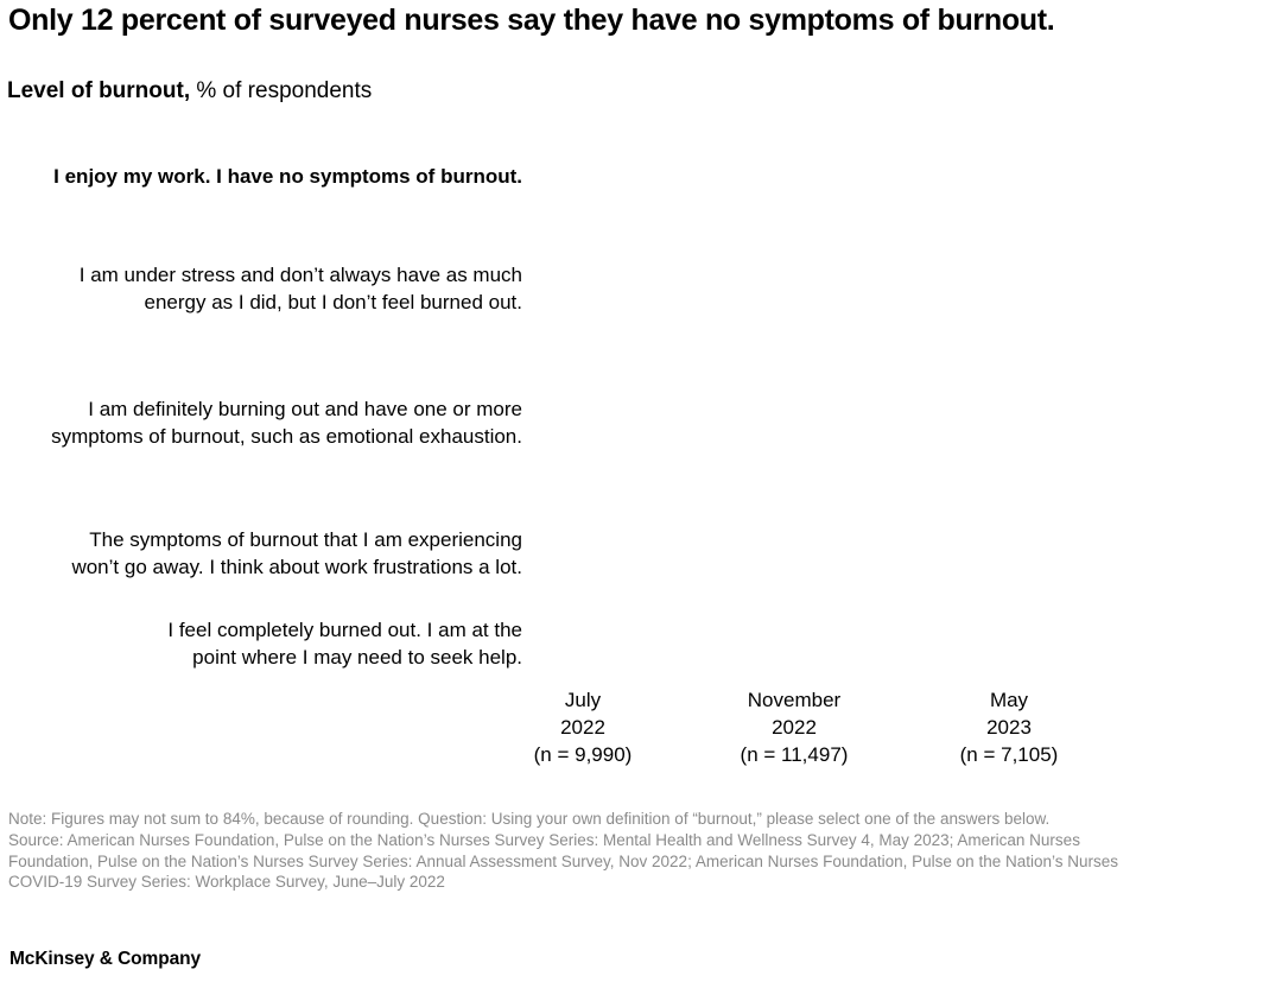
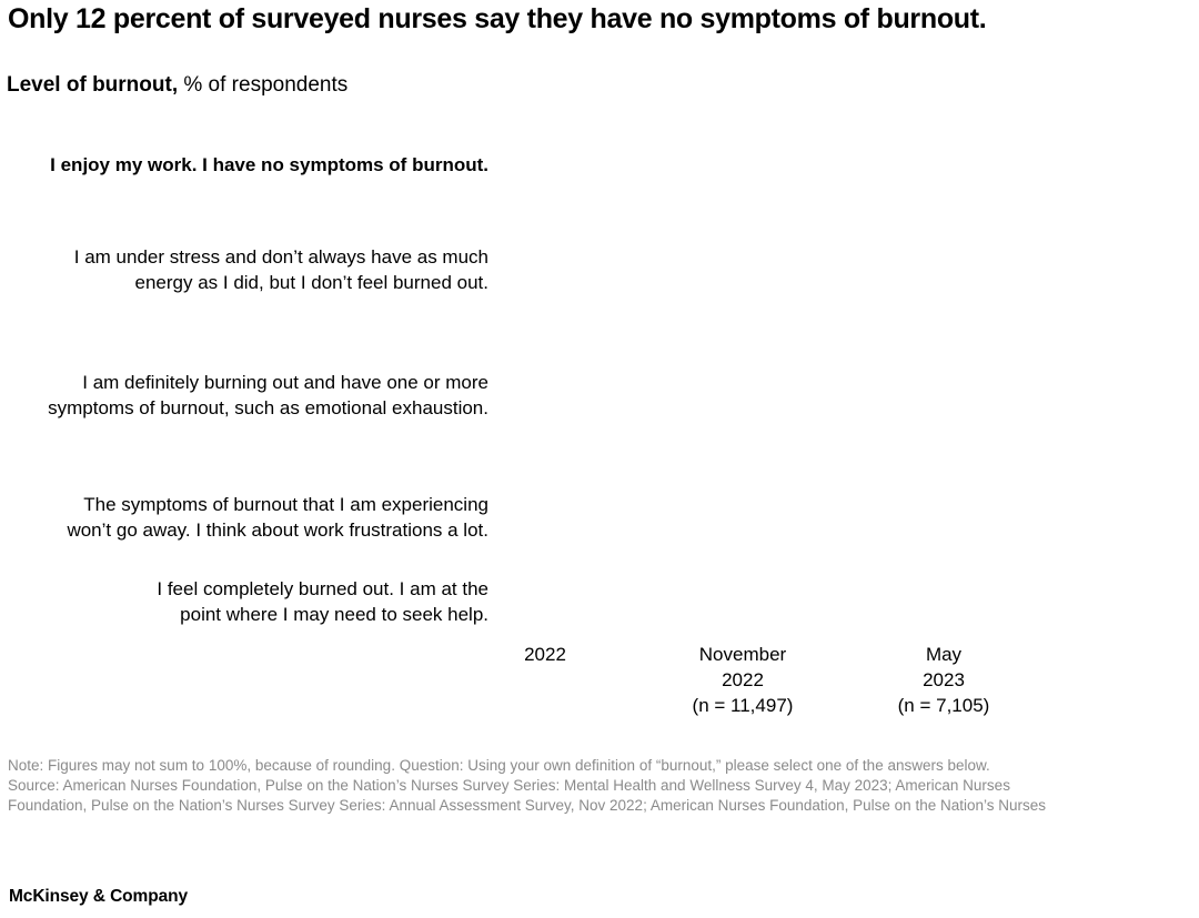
  Only 12 percent of surveyed nurses say they have no symptoms of burnout.
  Level of burnout, % of respondents
  I enjoy my work. I have no symptoms of burnout.
  I am under stress and don’t always have as much
  energy as I did, but I don’t feel burned out.
  I am definitely burning out and have one or more
  symptoms of burnout, such as emotional exhaustion.
  The symptoms of burnout that I am experiencing
  won’t go away. I think about work frustrations a lot.
  I feel completely burned out. I am at the
  point where I may need to seek help.
- July
  2022
- (n = 9,990)
  November
  2022
  (n = 11,497)
  May
  2023
  (n = 7,105)
- Note: Figures may not sum to 84%, because of rounding. Question: Using your own definition of “burnout,” please select one of the answers below.
+ Note: Figures may not sum to 100%, because of rounding. Question: Using your own definition of “burnout,” please select one of the answers below.
  Source: American Nurses Foundation, Pulse on the Nation’s Nurses Survey Series: Mental Health and Wellness Survey 4, May 2023; American Nurses
  Foundation, Pulse on the Nation’s Nurses Survey Series: Annual Assessment Survey, Nov 2022; American Nurses Foundation, Pulse on the Nation’s Nurses
- COVID-19 Survey Series: Workplace Survey, June–July 2022
  McKinsey & Company
